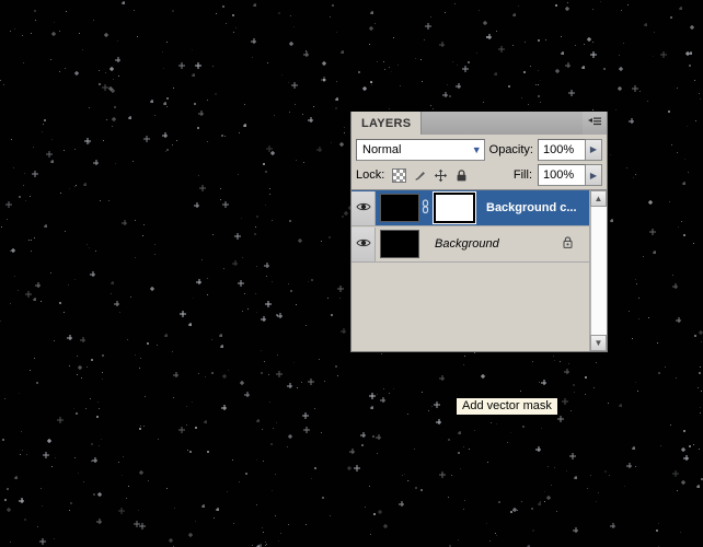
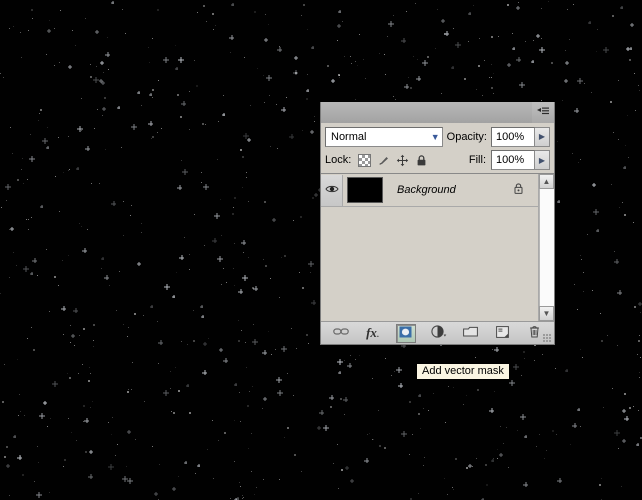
- LAYERS
  Normal
  ▼
  Opacity:
  100%
  ▶
  Lock:
  Fill:
  100%
  ▶
- Background c...
  Background
  ▲
  ▼
+ fx.
  Add vector mask
